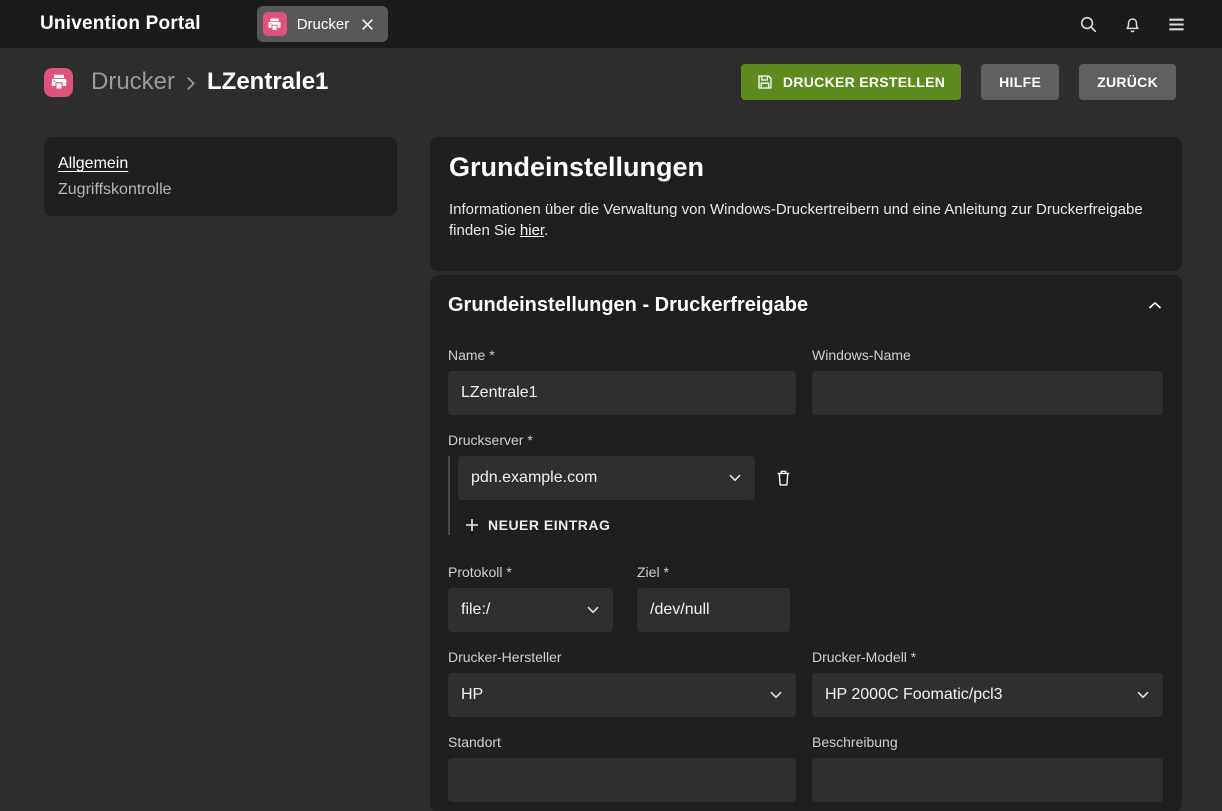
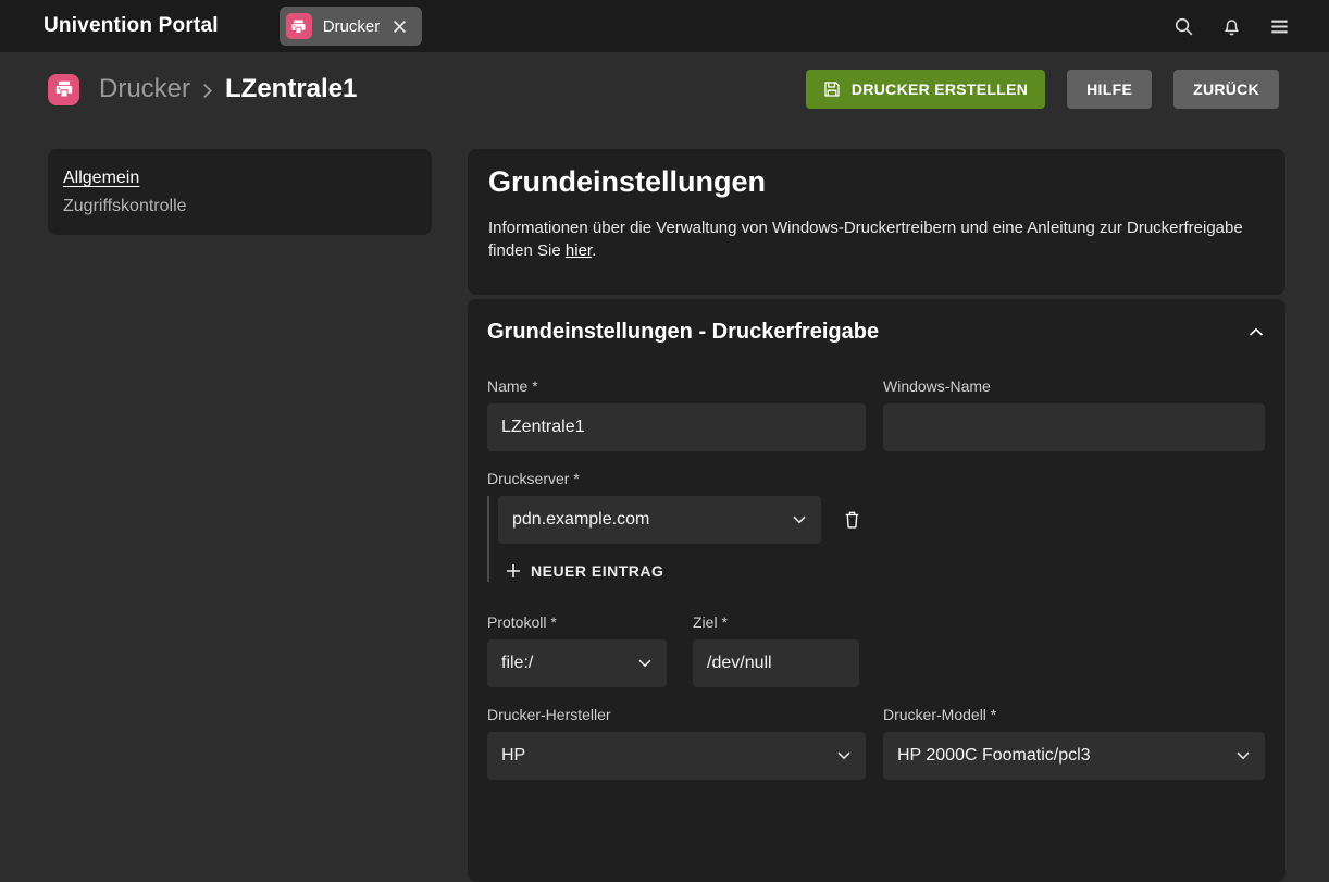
  Univention Portal
  Drucker
  Drucker
  LZentrale1
  DRUCKER ERSTELLEN
  HILFE
  ZURÜCK
  Allgemein
  Zugriffskontrolle
  Grundeinstellungen
  Informationen über die Verwaltung von Windows-Druckertreibern und eine Anleitung zur Druckerfreigabe finden Sie hier.
  Grundeinstellungen - Druckerfreigabe
  Name *
  LZentrale1
  Windows-Name
  Druckserver *
  pdn.example.com
  NEUER EINTRAG
  Protokoll *
  file:/
  Ziel *
  /dev/null
  Drucker-Hersteller
  HP
  Drucker-Modell *
  HP 2000C Foomatic/pcl3
- Standort
- Beschreibung
